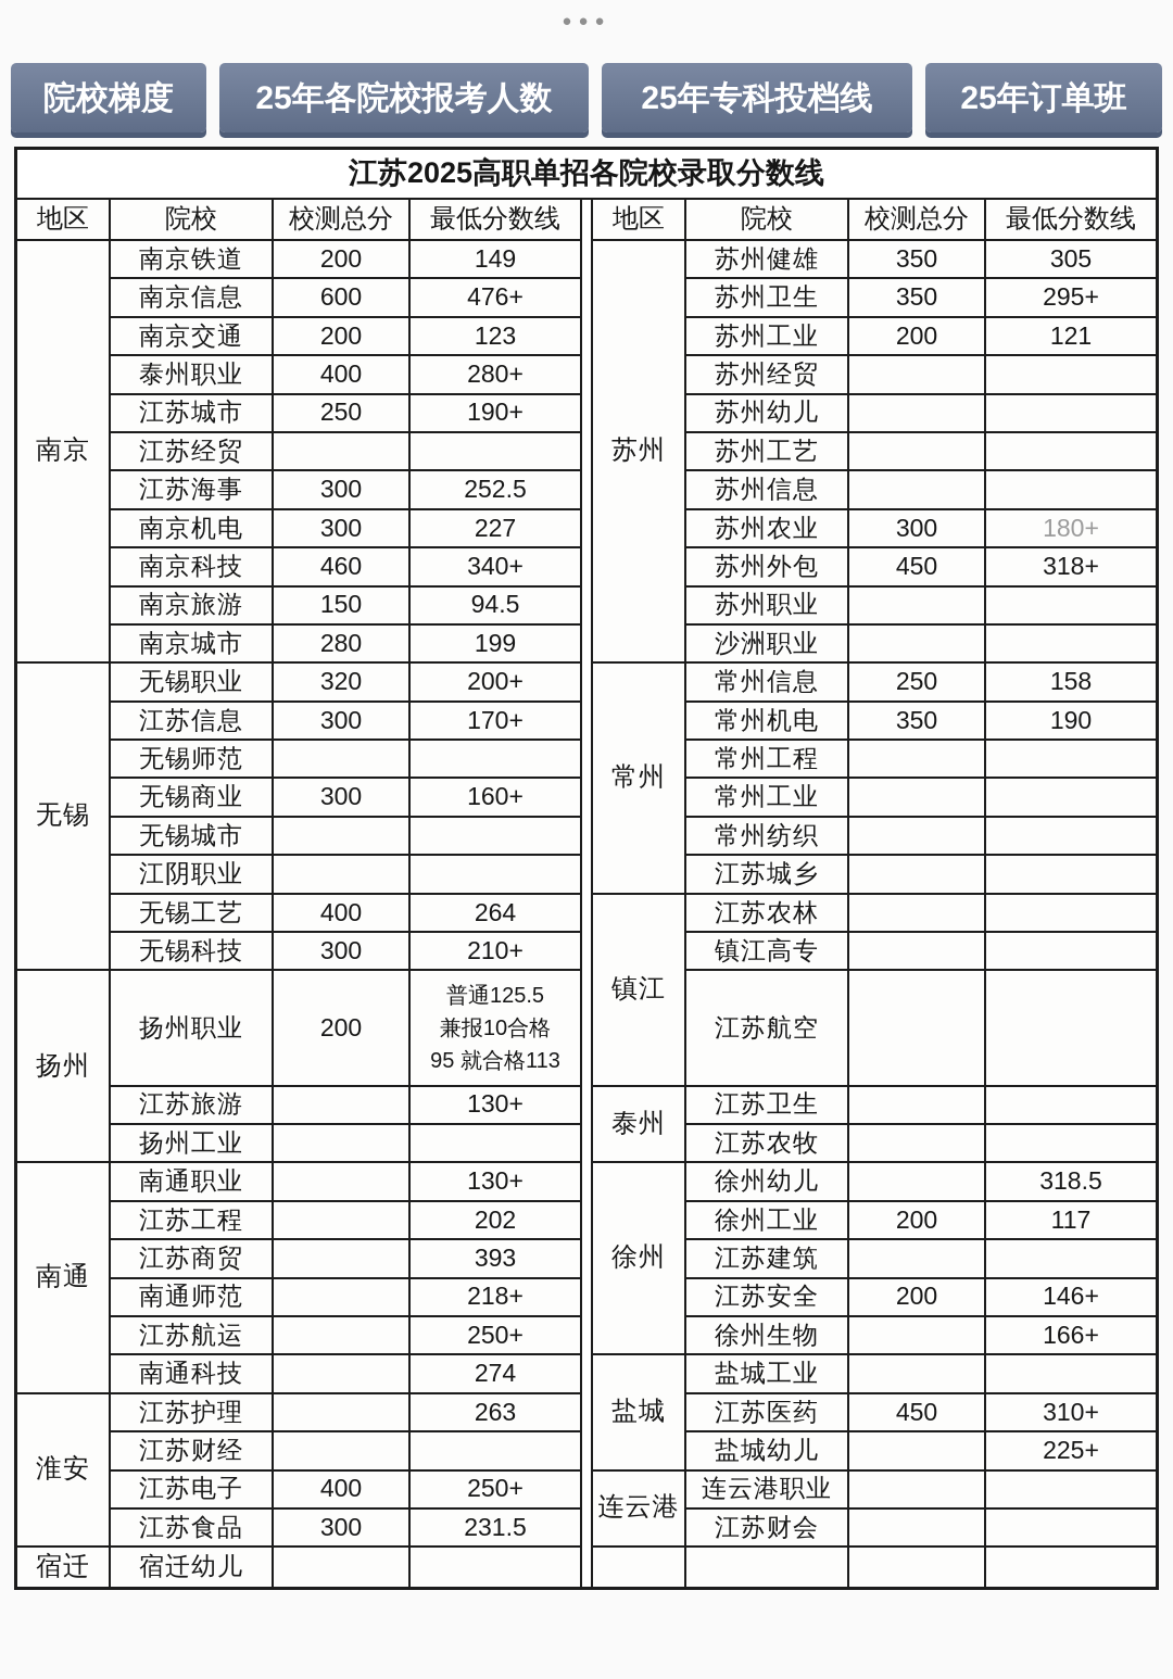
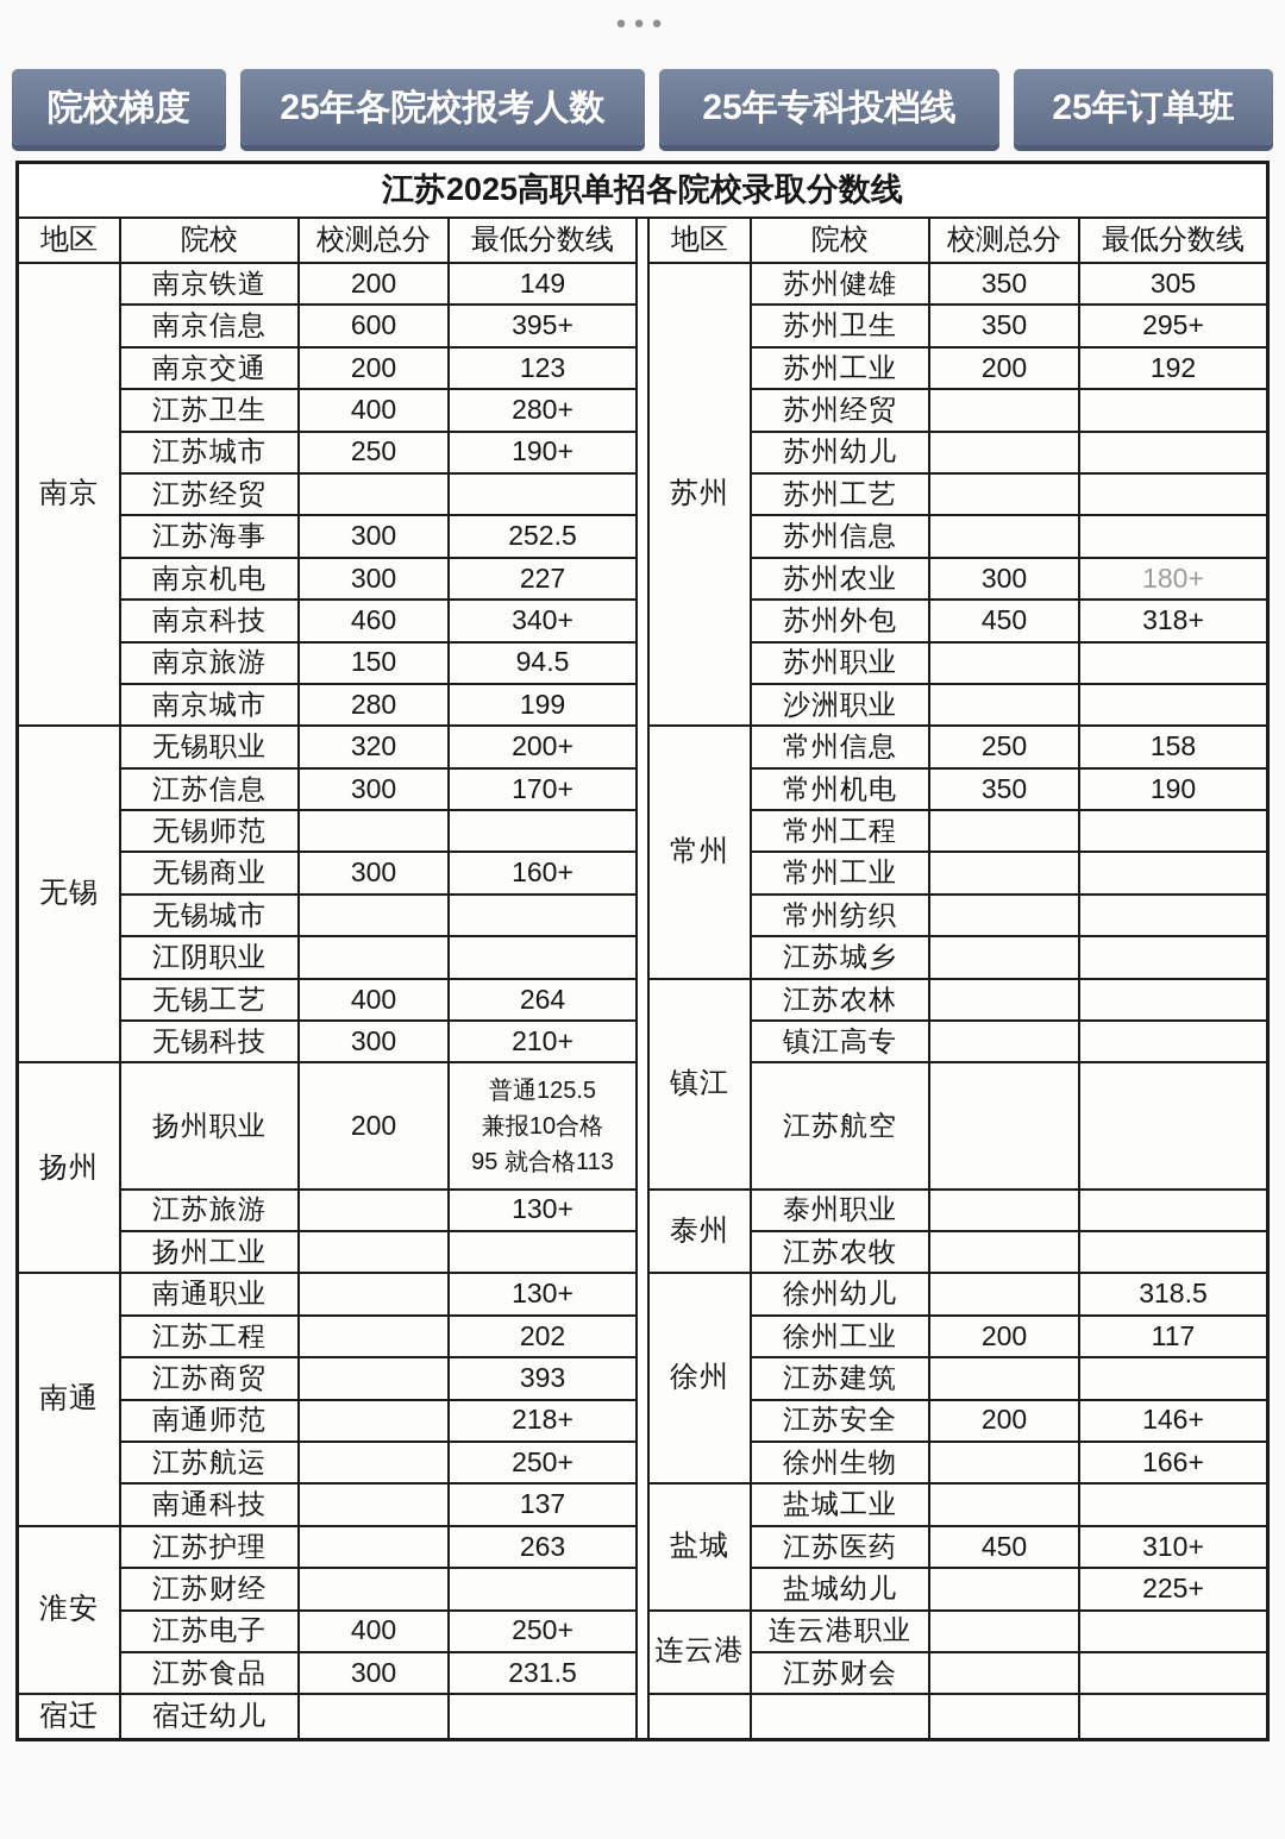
  ●●●
  院校梯度
  25年各院校报考人数
  25年专科投档线
  25年订单班
  江苏2025高职单招各院校录取分数线
  地区
  院校
  校测总分
  最低分数线
  南京
  南京铁道
  200
  149
  南京信息
  600
- 476+
+ 395+
  南京交通
  200
  123
- 泰州职业
+ 江苏卫生
  400
  280+
  江苏城市
  250
  190+
  江苏经贸
  江苏海事
  300
  252.5
  南京机电
  300
  227
  南京科技
  460
  340+
  南京旅游
  150
  94.5
  南京城市
  280
  199
  无锡
  无锡职业
  320
  200+
  江苏信息
  300
  170+
  无锡师范
  无锡商业
  300
  160+
  无锡城市
  江阴职业
  无锡工艺
  400
  264
  无锡科技
  300
  210+
  扬州
  扬州职业
  200
  普通125.5
  兼报10合格
  95 就合格113
  江苏旅游
  130+
  扬州工业
  南通
  南通职业
  130+
  江苏工程
  202
  江苏商贸
  393
  南通师范
  218+
  江苏航运
  250+
  南通科技
- 274
+ 137
  淮安
  江苏护理
  263
  江苏财经
  江苏电子
  400
  250+
  江苏食品
  300
  231.5
  宿迁
  宿迁幼儿
  地区
  院校
  校测总分
  最低分数线
  苏州
  苏州健雄
  350
  305
  苏州卫生
  350
  295+
  苏州工业
  200
- 121
+ 192
  苏州经贸
  苏州幼儿
  苏州工艺
  苏州信息
  苏州农业
  300
  180+
  苏州外包
  450
  318+
  苏州职业
  沙洲职业
  常州
  常州信息
  250
  158
  常州机电
  350
  190
  常州工程
  常州工业
  常州纺织
  江苏城乡
  镇江
  江苏农林
  镇江高专
  江苏航空
  泰州
- 江苏卫生
+ 泰州职业
  江苏农牧
  徐州
  徐州幼儿
  318.5
  徐州工业
  200
  117
  江苏建筑
  江苏安全
  200
  146+
  徐州生物
  166+
  盐城
  盐城工业
  江苏医药
  450
  310+
  盐城幼儿
  225+
  连云港
  连云港职业
  江苏财会
